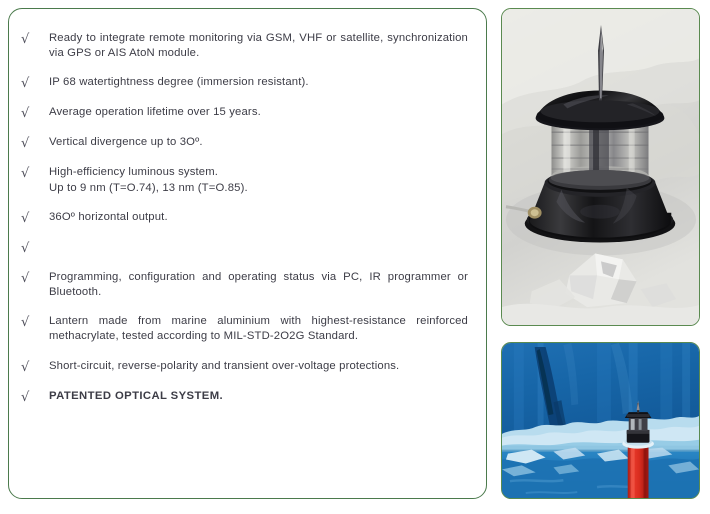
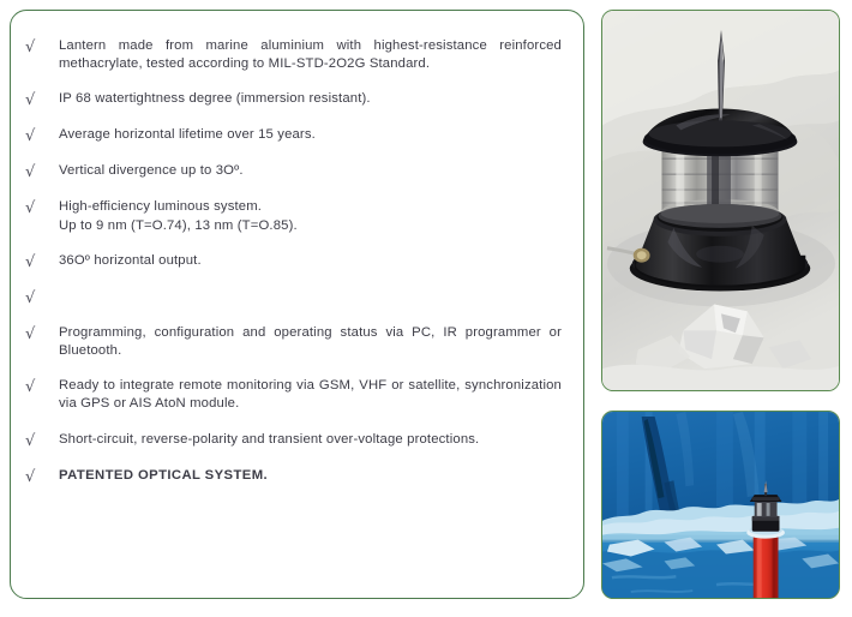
  √
- Ready to integrate remote monitoring via GSM, VHF or satellite, synchronization via GPS or AIS AtoN module.
+ Lantern made from marine aluminium with highest-resistance reinforced methacrylate, tested according to MIL-STD-2O2G Standard.
  √
  IP 68 watertightness degree (immersion resistant).
  √
- Average operation lifetime over 15 years.
+ Average horizontal lifetime over 15 years.
  √
  Vertical divergence up to 3Oº.
  √
  High-efficiency luminous system.
  Up to 9 nm (T=O.74), 13 nm (T=O.85).
  √
  36Oº horizontal output.
  √
  √
  Programming, configuration and operating status via PC, IR programmer or Bluetooth.
  √
- Lantern made from marine aluminium with highest-resistance reinforced methacrylate, tested according to MIL-STD-2O2G Standard.
+ Ready to integrate remote monitoring via GSM, VHF or satellite, synchronization via GPS or AIS AtoN module.
  √
  Short-circuit, reverse-polarity and transient over-voltage protections.
  √
  PATENTED OPTICAL SYSTEM.
